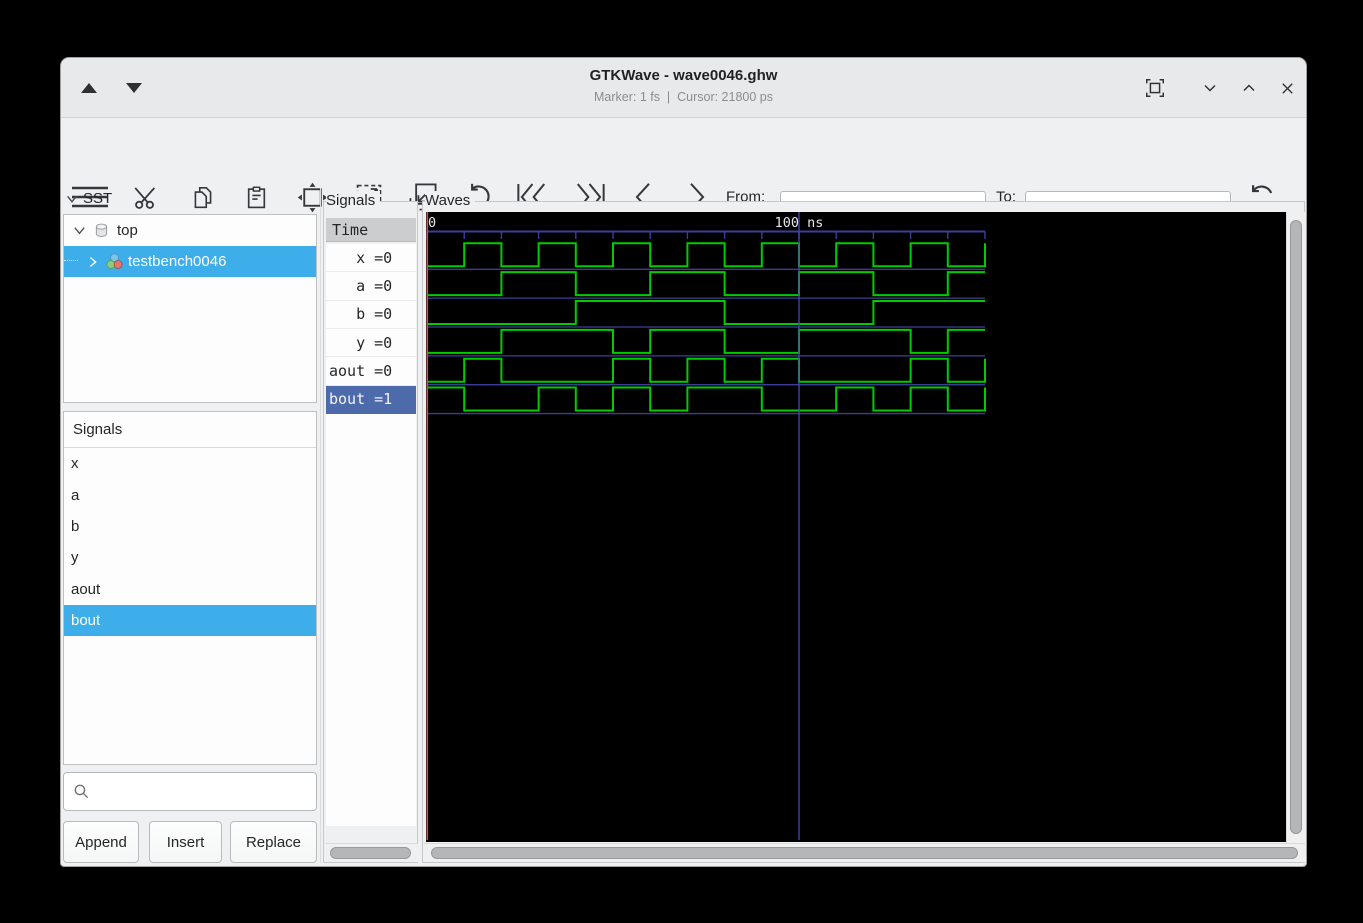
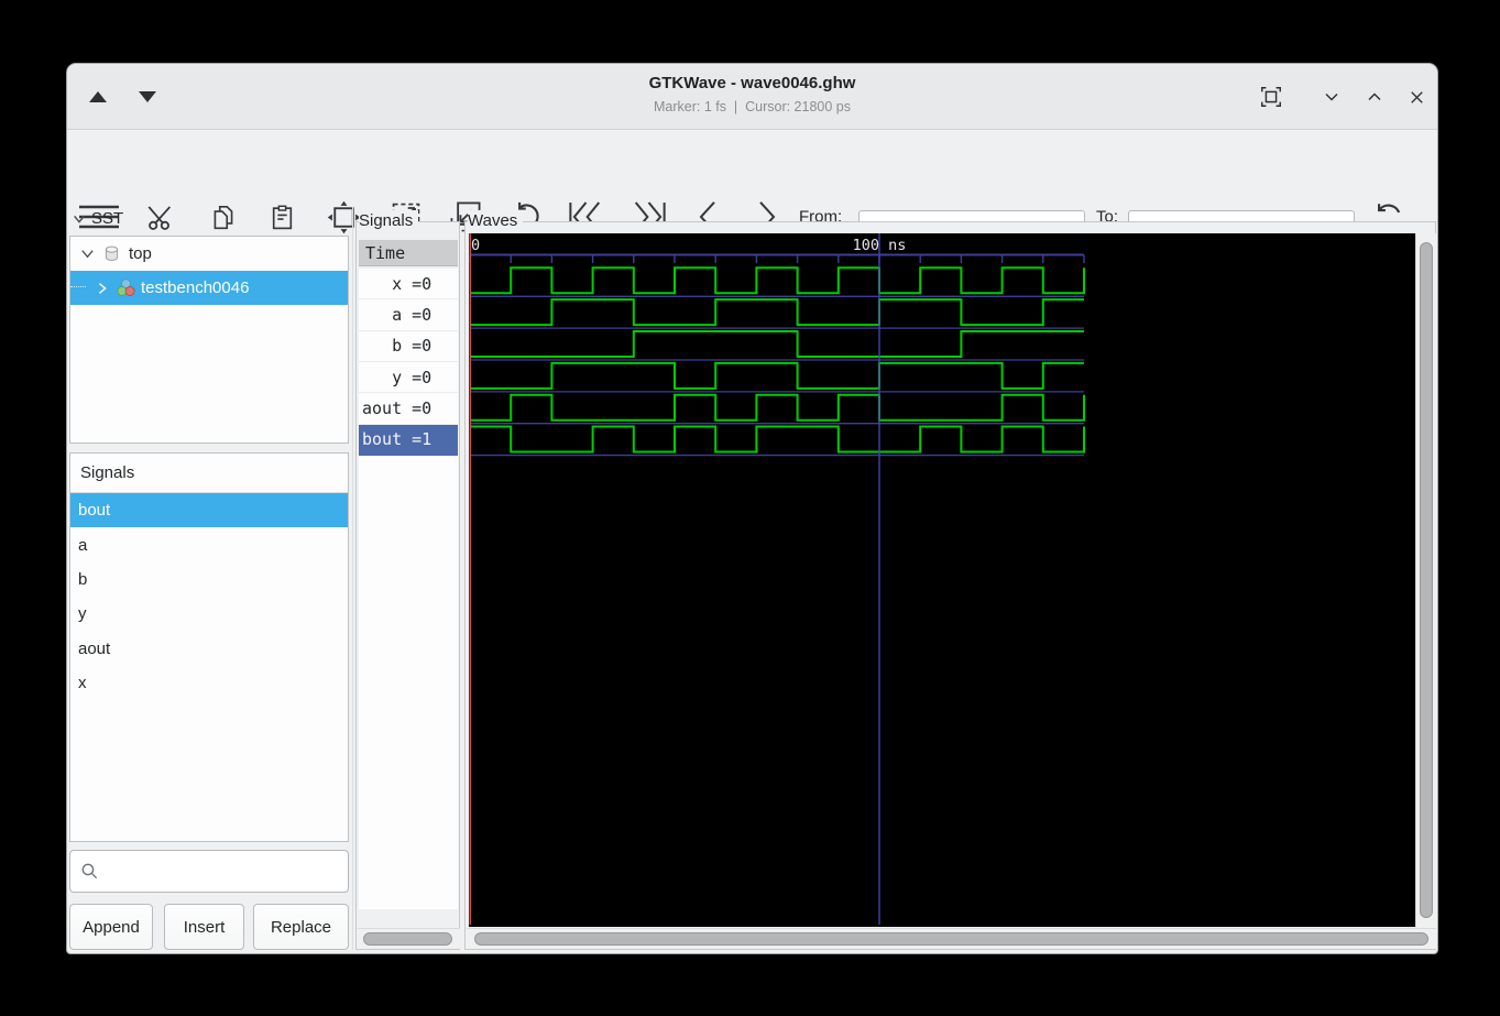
  GTKWave - wave0046.ghw
  Marker: 1 fs | Cursor: 21800 ps
  From:
  To:
  SST
  top
  testbench0046
  Signals
- x
+ bout
  a
  b
  y
  aout
- bout
+ x
  Append
  Insert
  Replace
  Signals
  Time
  x =0
  a =0
  b =0
  y =0
  aout =0
  bout =1
  Waves
  0
  100 ns
